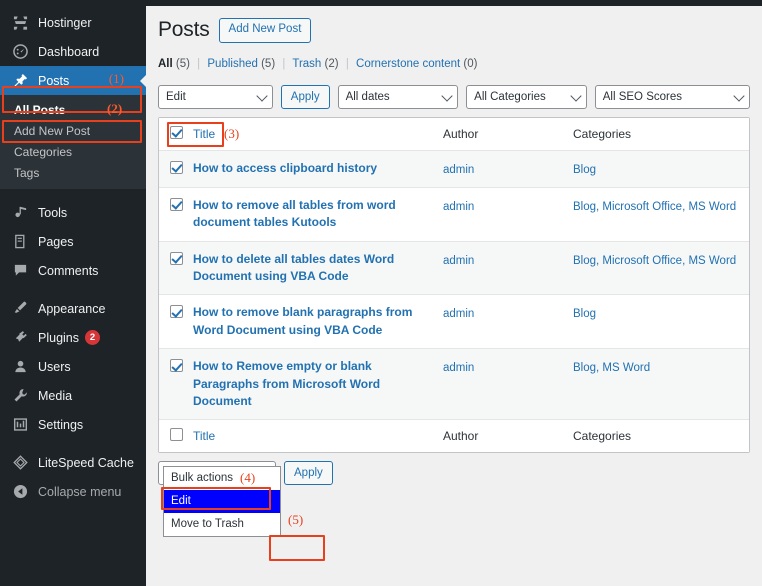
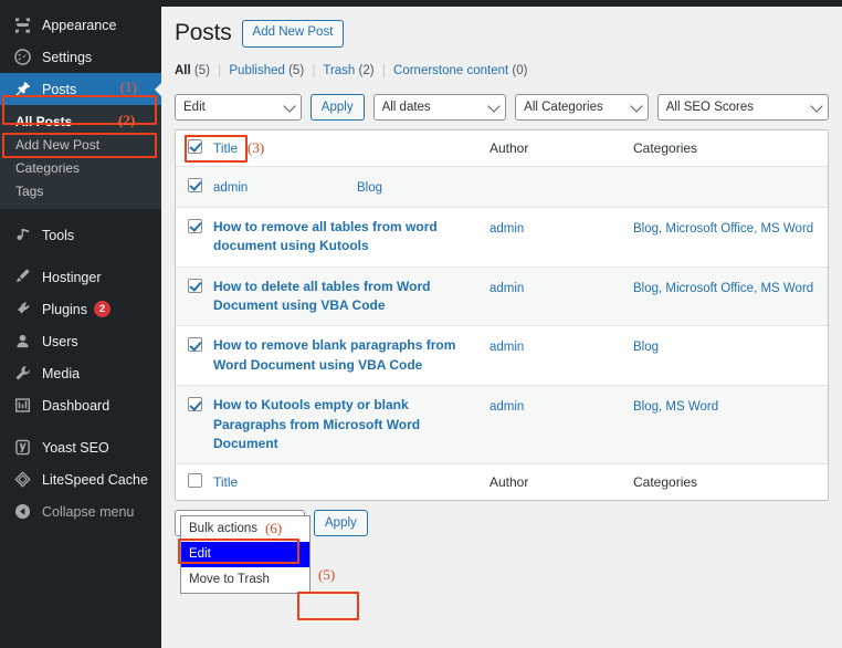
- Hostinger
+ Appearance
- Dashboard
+ Settings
  Posts
  (1)
  All Posts
  (2)
  Add New Post
  Categories
  Tags
  Tools
- Pages
- Comments
- Appearance
+ Hostinger
  Plugins
  2
  Users
  Media
- Settings
+ Dashboard
+ Yoast SEO
  LiteSpeed Cache
  Collapse menu
  Posts
  Add New Post
  All (5) | Published (5) | Trash (2) | Cornerstone content (0)
  Edit
  Apply
  All dates
  All Categories
  All SEO Scores
  Title
  Author
  Categories
- How to access clipboard history
  admin
  Blog
- How to remove all tables from word document tables Kutools
+ How to remove all tables from word document using Kutools
  admin
  Blog, Microsoft Office, MS Word
- How to delete all tables dates Word Document using VBA Code
+ How to delete all tables from Word Document using VBA Code
  admin
  Blog, Microsoft Office, MS Word
  How to remove blank paragraphs from Word Document using VBA Code
  admin
  Blog
- How to Remove empty or blank Paragraphs from Microsoft Word Document
+ How to Kutools empty or blank Paragraphs from Microsoft Word Document
  admin
  Blog, MS Word
  Title
  Author
  Categories
  Apply
  Bulk actions
  Edit
  Move to Trash
  (3)
- (4)
+ (6)
  (5)
